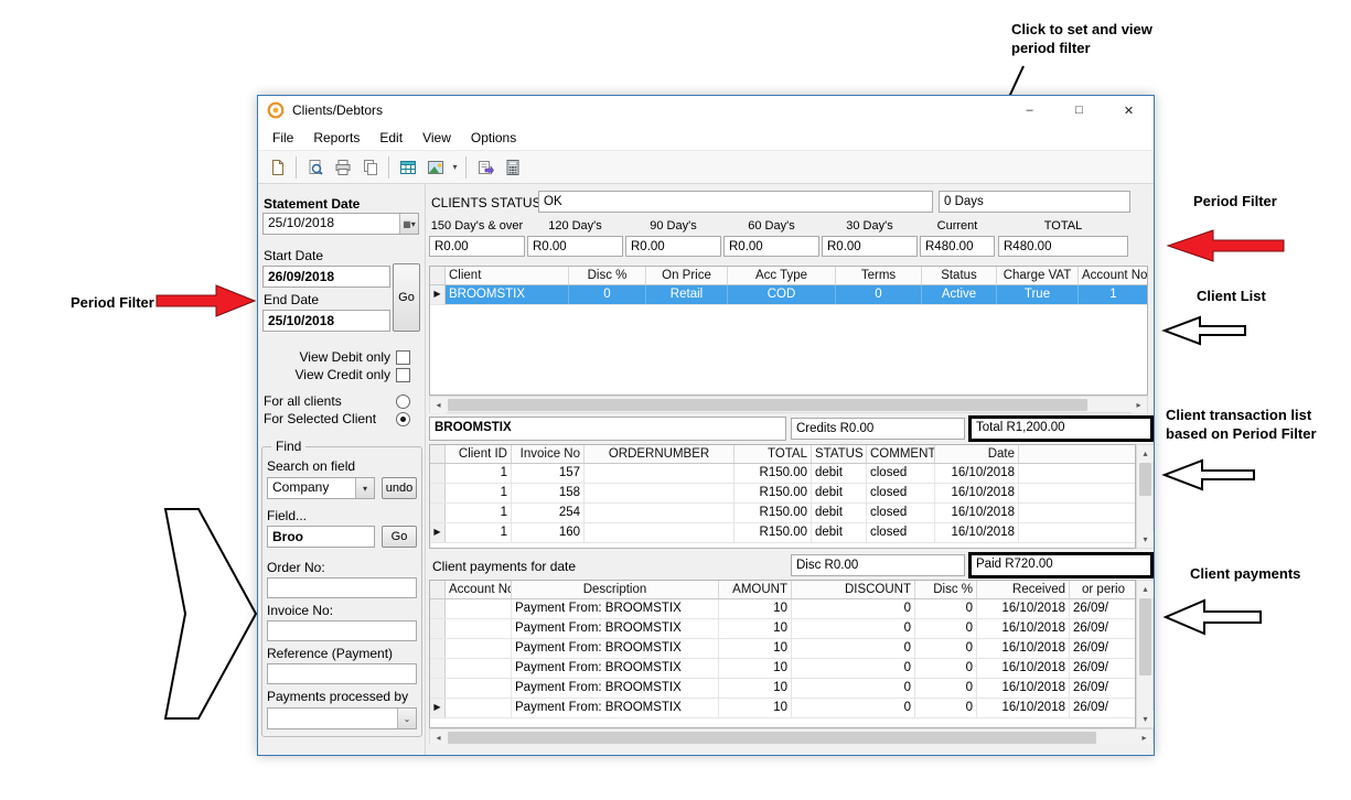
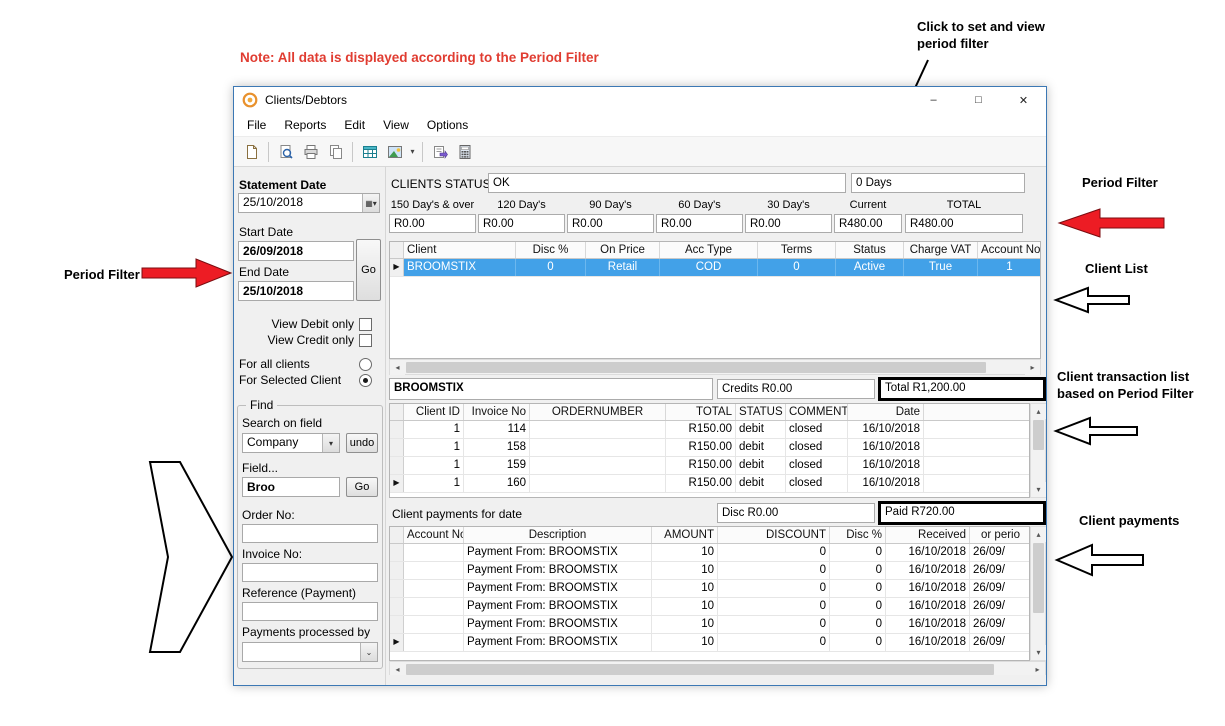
+ Note: All data is displayed according to the Period Filter
  Click to set and view
  period filter
  Period Filter
  Period Filter
  Client List
  Client transaction list
  based on Period Filter
  Client payments
  Clients/Debtors
  –
  □
  ✕
  File
  Reports
  Edit
  View
  Options
  ▾
  Statement Date
  25/10/2018
  ▦▾
  Start Date
  26/09/2018
  End Date
  25/10/2018
  Go
  View Debit only
  View Credit only
  For all clients
  For Selected Client
  Find
  Search on field
  Company
  ▾
  undo
  Field...
  Broo
  Go
  Order No:
  Invoice No:
  Reference (Payment)
  Payments processed by
  ⌄
  CLIENTS STATUS
  OK
  0 Days
  150 Day's & over
  120 Day's
  90 Day's
  60 Day's
  30 Day's
  Current
  TOTAL
  R0.00
  R0.00
  R0.00
  R0.00
  R0.00
  R480.00
  R480.00
  Client
  Disc %
  On Price
  Acc Type
  Terms
  Status
  Charge VAT
  Account No
  ▶
  BROOMSTIX
  0
  Retail
  COD
  0
  Active
  True
  1
  ◂
  ▸
  BROOMSTIX
  Credits R0.00
  Total R1,200.00
  Client ID
  Invoice No
  ORDERNUMBER
  TOTAL
  STATUS
  COMMENT
  Date
  1
- 157
+ 114
  R150.00
  debit
  closed
  16/10/2018
  1
  158
  R150.00
  debit
  closed
  16/10/2018
  1
- 254
+ 159
  R150.00
  debit
  closed
  16/10/2018
  ▶
  1
  160
  R150.00
  debit
  closed
  16/10/2018
  ▴
  ▾
  Client payments for date
  Disc R0.00
  Paid R720.00
  Account No
  Description
  AMOUNT
  DISCOUNT
  Disc %
  Received
  or perio
  Payment From: BROOMSTIX
  10
  0
  0
  16/10/2018
  26/09/
  Payment From: BROOMSTIX
  10
  0
  0
  16/10/2018
  26/09/
  Payment From: BROOMSTIX
  10
  0
  0
  16/10/2018
  26/09/
  Payment From: BROOMSTIX
  10
  0
  0
  16/10/2018
  26/09/
  Payment From: BROOMSTIX
  10
  0
  0
  16/10/2018
  26/09/
  ▶
  Payment From: BROOMSTIX
  10
  0
  0
  16/10/2018
  26/09/
  ▴
  ▾
  ◂
  ▸
